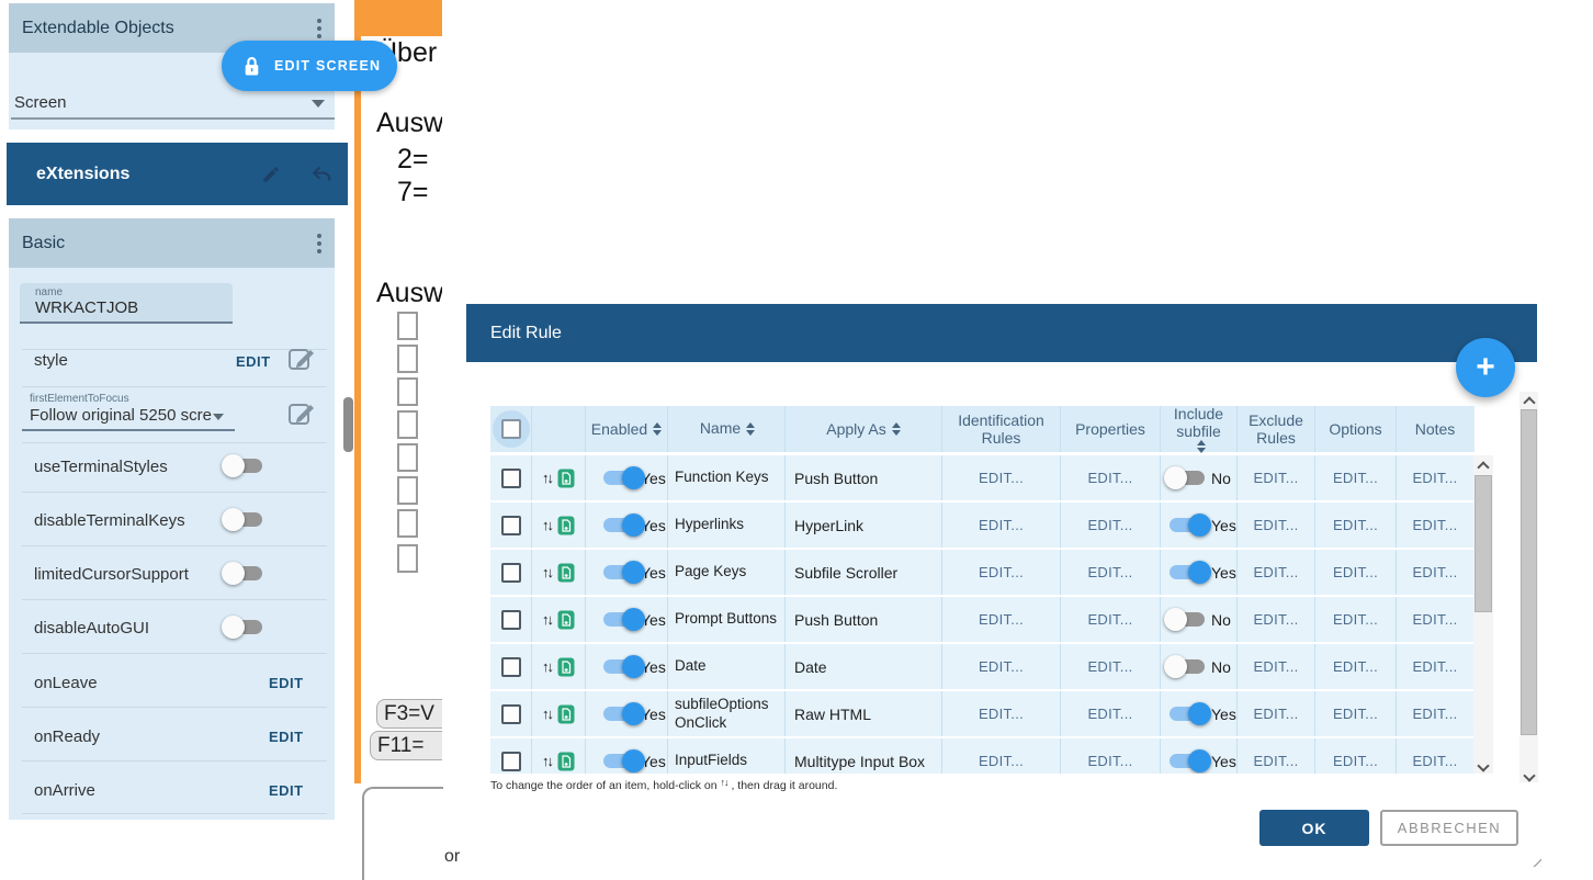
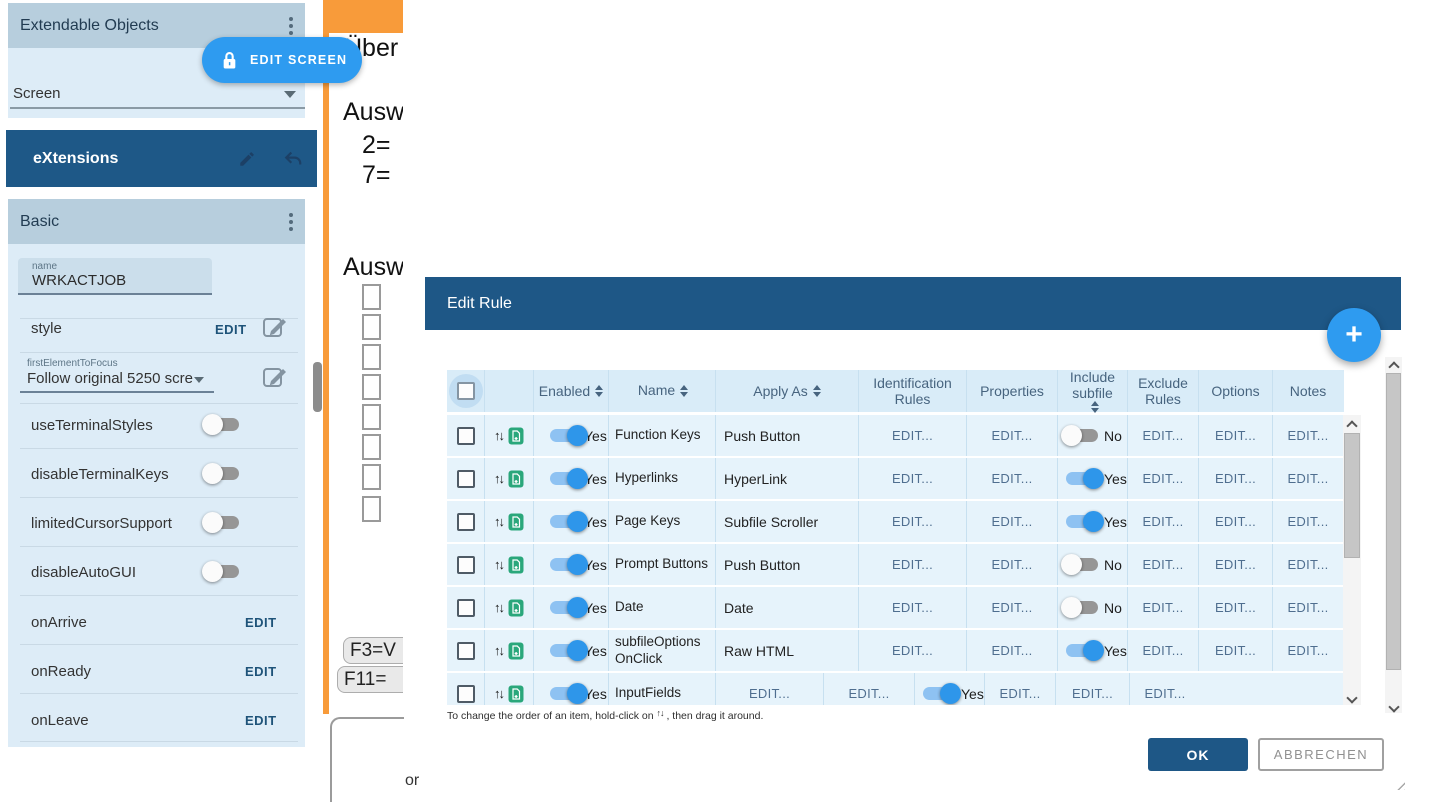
  Extendable Objects
  Screen
  EDIT SCREEN
  eXtensions
  Basic
  name
  WRKACTJOB
  style
  EDIT
  firstElementToFocus
  Follow original 5250 scre
  useTerminalStyles
  disableTerminalKeys
  limitedCursorSupport
  disableAutoGUI
- onLeave
+ onArrive
  EDIT
  onReady
  EDIT
- onArrive
+ onLeave
  EDIT
  ber
  Ausw
  2=
  7=
  Ausw
  F3=V
  F11=
  or
  Edit Rule
  +
  Enabled
  Name
  Apply As
  Identification Rules
  Properties
  Include subfile
  Exclude Rules
  Options
  Notes
  ↑↓
  Yes
  Function Keys
  Push Button
  EDIT...
  EDIT...
  No
  EDIT...
  EDIT...
  EDIT...
  ↑↓
  Yes
  Hyperlinks
  HyperLink
  EDIT...
  EDIT...
  Yes
  EDIT...
  EDIT...
  EDIT...
  ↑↓
  Yes
  Page Keys
  Subfile Scroller
  EDIT...
  EDIT...
  Yes
  EDIT...
  EDIT...
  EDIT...
  ↑↓
  Yes
  Prompt Buttons
  Push Button
  EDIT...
  EDIT...
  No
  EDIT...
  EDIT...
  EDIT...
  ↑↓
  Yes
  Date
  Date
  EDIT...
  EDIT...
  No
  EDIT...
  EDIT...
  EDIT...
  ↑↓
  Yes
  subfileOptionsOnClick
  Raw HTML
  EDIT...
  EDIT...
  Yes
  EDIT...
  EDIT...
  EDIT...
  ↑↓
  Yes
  InputFields
- Multitype Input Box
  EDIT...
  EDIT...
  Yes
  EDIT...
  EDIT...
  EDIT...
  To change the order of an item, hold-click on ↑↓ , then drag it around.
  OK
  ABBRECHEN
